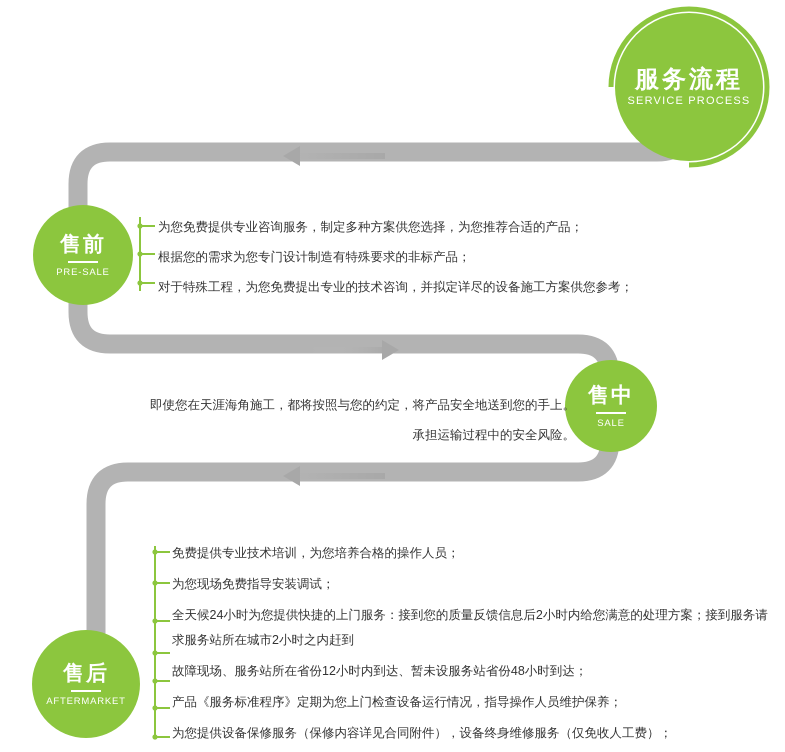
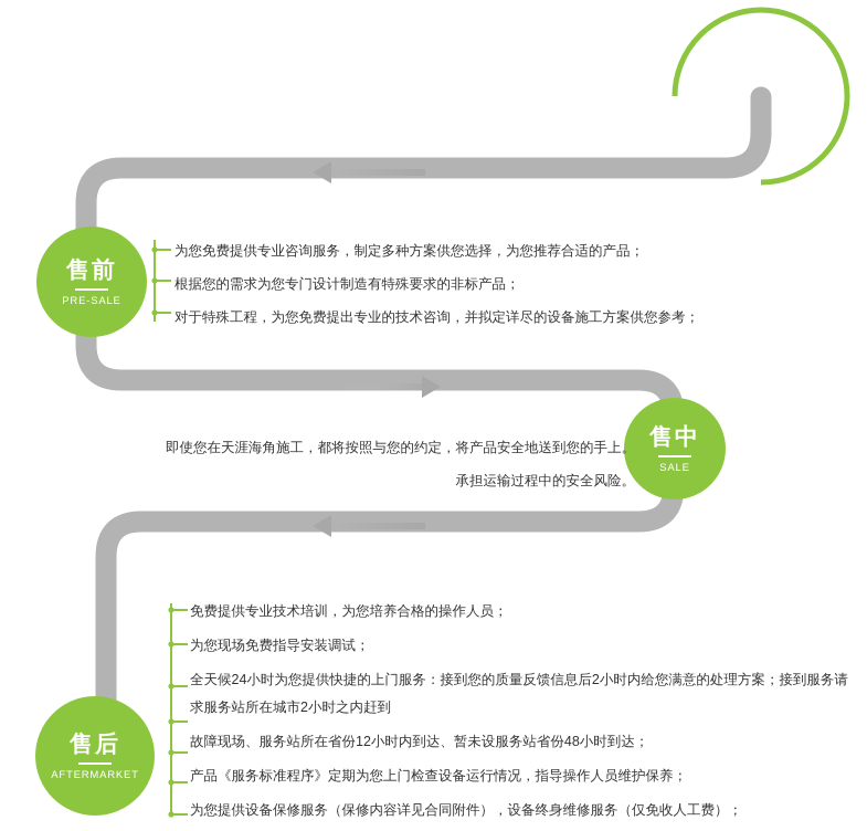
- 服务流程
- SERVICE PROCESS
  售前
  PRE-SALE
  售中
  SALE
  售后
  AFTERMARKET
  为您免费提供专业咨询服务，制定多种方案供您选择，为您推荐合适的产品；
  根据您的需求为您专门设计制造有特殊要求的非标产品；
  对于特殊工程，为您免费提出专业的技术咨询，并拟定详尽的设备施工方案供您参考；
  即使您在天涯海角施工，都将按照与您的约定，将产品安全地送到您的手上。
  承担运输过程中的安全风险。
  免费提供专业技术培训，为您培养合格的操作人员；
  为您现场免费指导安装调试；
  全天候24小时为您提供快捷的上门服务：接到您的质量反馈信息后2小时内给您满意的处理方案；接到服务请求服务站所在城市2小时之内赶到
  故障现场、服务站所在省份12小时内到达、暂未设服务站省份48小时到达；
  产品《服务标准程序》定期为您上门检查设备运行情况，指导操作人员维护保养；
  为您提供设备保修服务（保修内容详见合同附件），设备终身维修服务（仅免收人工费）；
